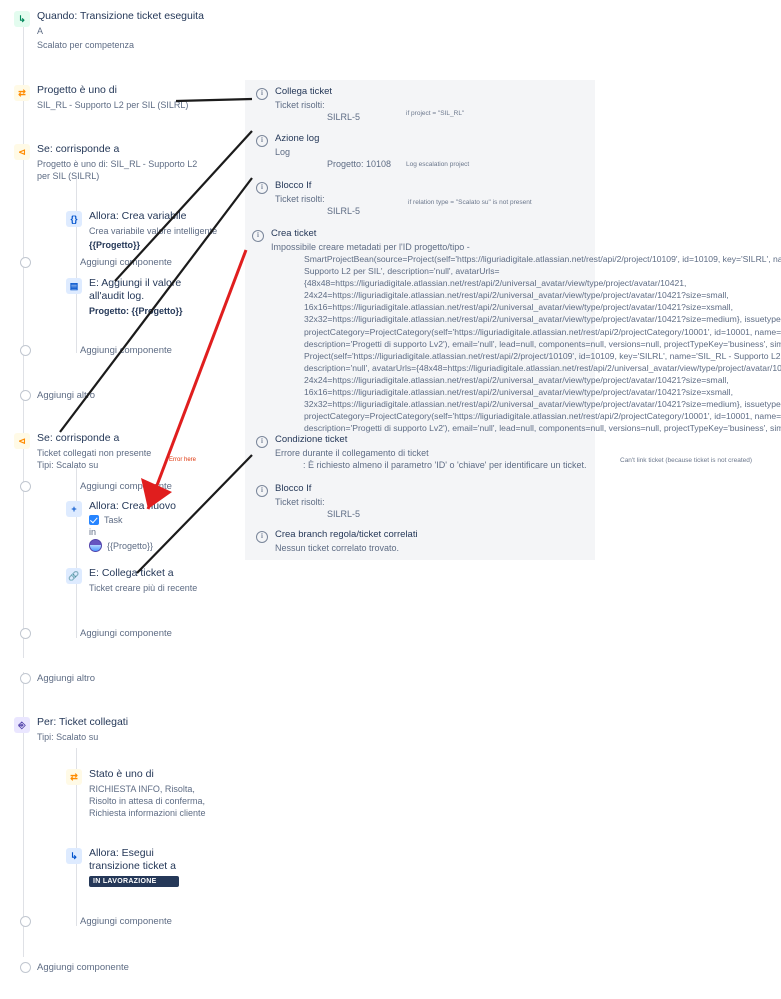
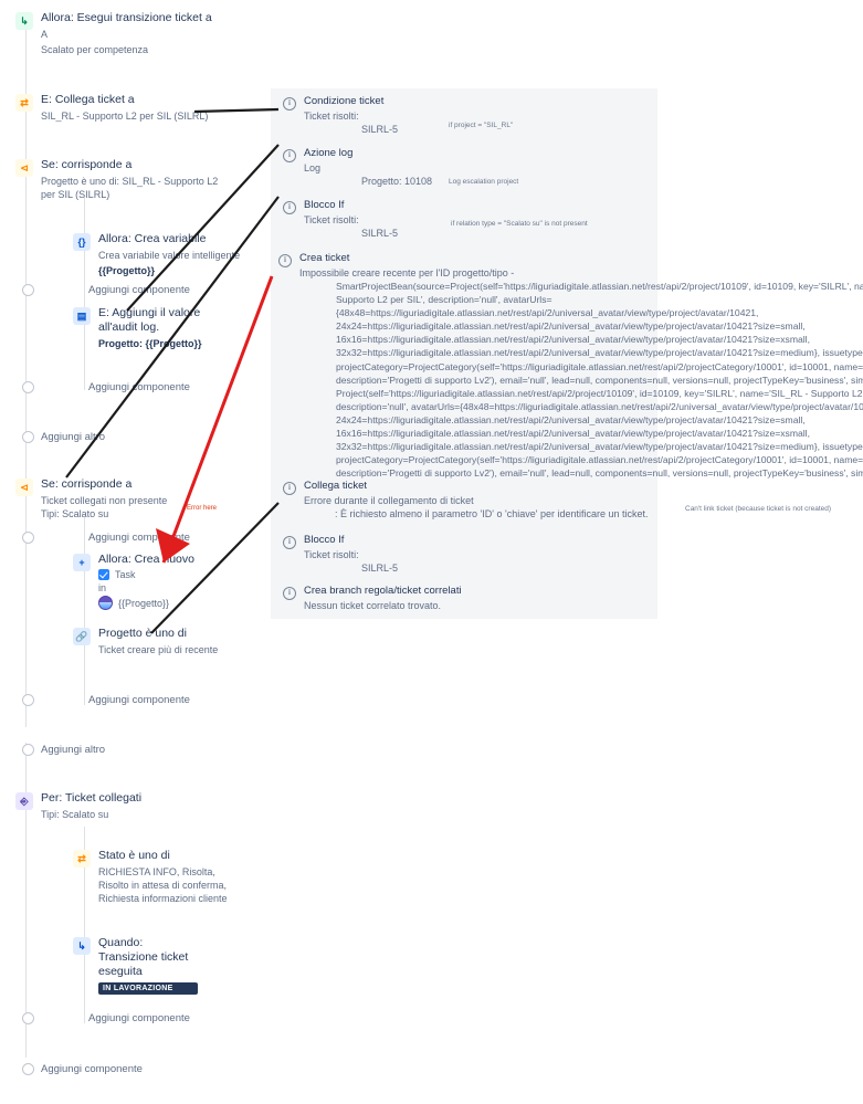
  ↳
- Quando: Transizione ticket eseguita
+ Allora: Esegui transizione ticket a
  A
  Scalato per competenza
  ⇄
- Progetto è uno di
+ E: Collega ticket a
  SIL_RL - Supporto L2 per SIL (SILRL)
  ⊲
  Se: corrisponde a
  Progetto è uno di: SIL_RL - Supporto L2 per SIL (SILRL)
  {}
  Allora: Crea variaile
  Crea variabile valre intelligene
  {{Progetto}}
  Aggiungi componente
  ▤
  E: Aggiungi il valoe all'audit log.
  Progetto: {{Prgetto}}
  Aggiungiomponente
  Aggiungi alto
  ⊲
  Se: corrisponde a
  Ticket collegati non presente Tipi: Scalato su
  Aggiungi compnte
  +
  Allora: Creauovo
  Task
  in
  {{Progetto}}
  🔗
- E: Collega ticket a
+ Progetto è uno di
  Ticket creare più di recente
  Aggiungi componente
  Aggiungi altro
  ⎆
  Per: Ticket collegati
  Tipi: Scalato su
  ⇄
  Stato è uno di
  RICHIESTA INFO, Risolta, Risolto in attesa di conferma, Richiesta informazioni cliente
  ↳
- Allora: Esegui transizione ticket a
+ Quando: Transizione ticket eseguita
  Aggiungi componente
  Aggiungi componente
  i
- Collega ticket
+ Condizione ticket
  Ticket risolti:
  SILRL-5
  i
  Azione log
  Log
  Progetto: 10108
  i
  Blocco If
  Ticket risolti:
  SILRL-5
  i
  Crea ticket
- Impossibile creare metadati per l'ID progetto/tipo -
+ Impossibile creare recente per l'ID progetto/tipo -
  SmartProjectBean(source=Project(self='https://liguriadigitale.atlassian.net/rest/api/2/project/10109', id=10109, key='SILRL', na
  Supporto L2 per SIL', description='null', avatarUrls=
  {48x48=https://liguriadigitale.atlassian.net/rest/api/2/universal_avatar/view/type/project/avatar/10421,
  24x24=https://liguriadigitale.atlassian.net/rest/api/2/universal_avatar/view/type/project/avatar/10421?size=small,
  16x16=https://liguriadigitale.atlassian.net/rest/api/2/universal_avatar/view/type/project/avatar/10421?size=xsmall,
  32x32=https://liguriadigitale.atlassian.net/rest/api/2/universal_avatar/view/type/project/avatar/10421?size=medium}, issuetype
  projectCategory=ProjectCategory(self='https://liguriadigitale.atlassian.net/rest/api/2/projectCategory/10001', id=10001, name=
  description='Progetti di supporto Lv2'), email='null', lead=null, components=null, versions=null, projectTypeKey='business', sim
  Project(self='https://liguriadigitale.atlassian.net/rest/api/2/project/10109', id=10109, key='SILRL', name='SIL_RL - Supporto L2
  description='null', avatarUrls={48x48=https://liguriadigitale.atlassian.net/rest/api/2/universal_avatar/view/type/project/avatar/10
  24x24=https://liguriadigitale.atlassian.net/rest/api/2/universal_avatar/view/type/project/avatar/10421?size=small,
  16x16=https://liguriadigitale.atlassian.net/rest/api/2/universal_avatar/view/type/project/avatar/10421?size=xsmall,
  32x32=https://liguriadigitale.atlassian.net/rest/api/2/universal_avatar/view/type/project/avatar/10421?size=medium}, issuetype
  projectCategory=ProjectCategory(self='https://liguriadigitale.atlassian.net/rest/api/2/projectCategory/10001', id=10001, name=
  description='Progetti di supporto Lv2'), email='null', lead=null, components=null, versions=null, projectTypeKey='business', sim
  i
- Condizione ticket
+ Collega ticket
  Errore durante il collegamento di ticket
  : È richiesto almeno il parametro 'ID' o 'chiave' per identificare un ticket.
  i
  Blocco If
  Ticket risolti:
  SILRL-5
  i
  Crea branch regola/ticket correlati
  Nessun ticket correlato trovato.
